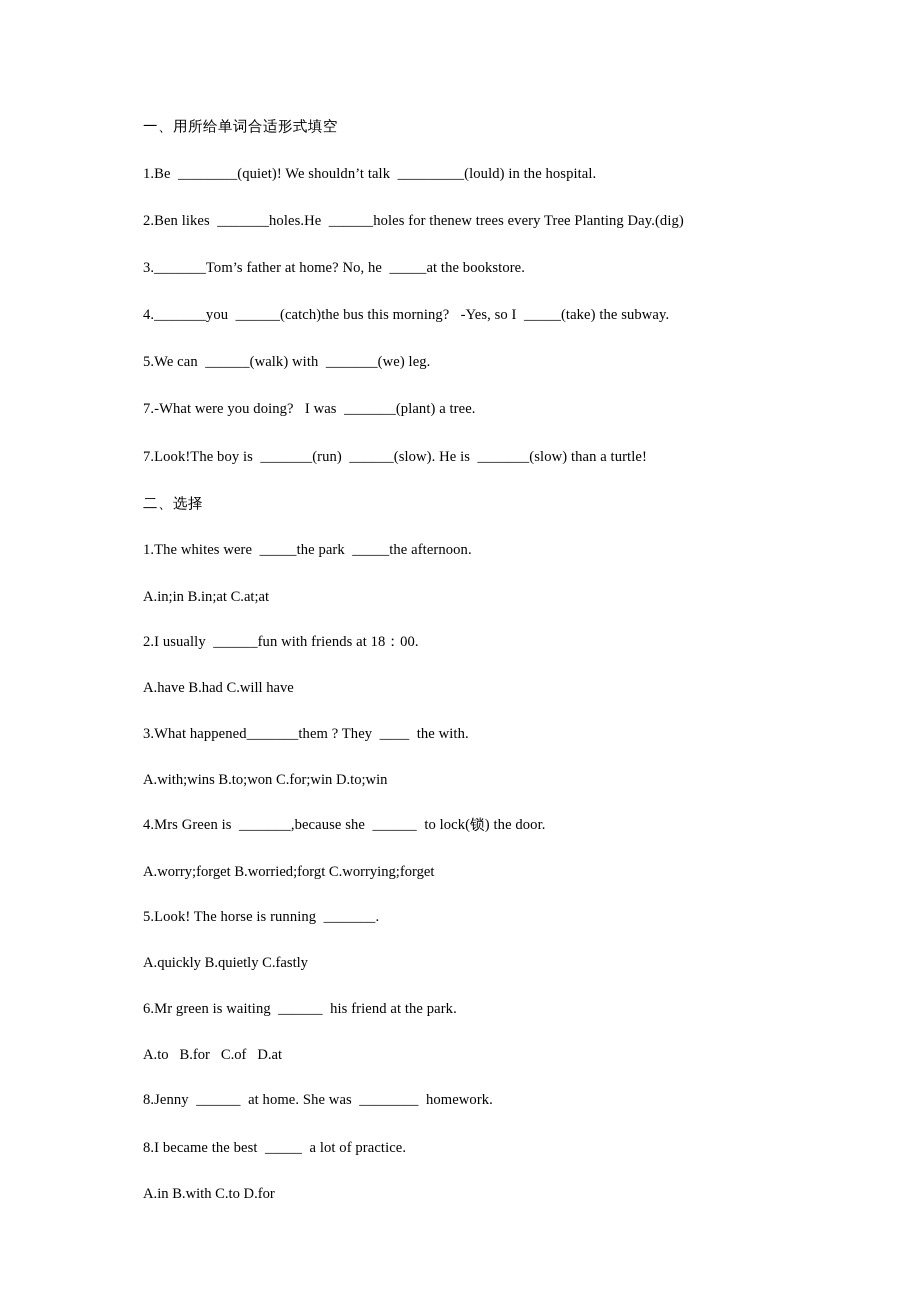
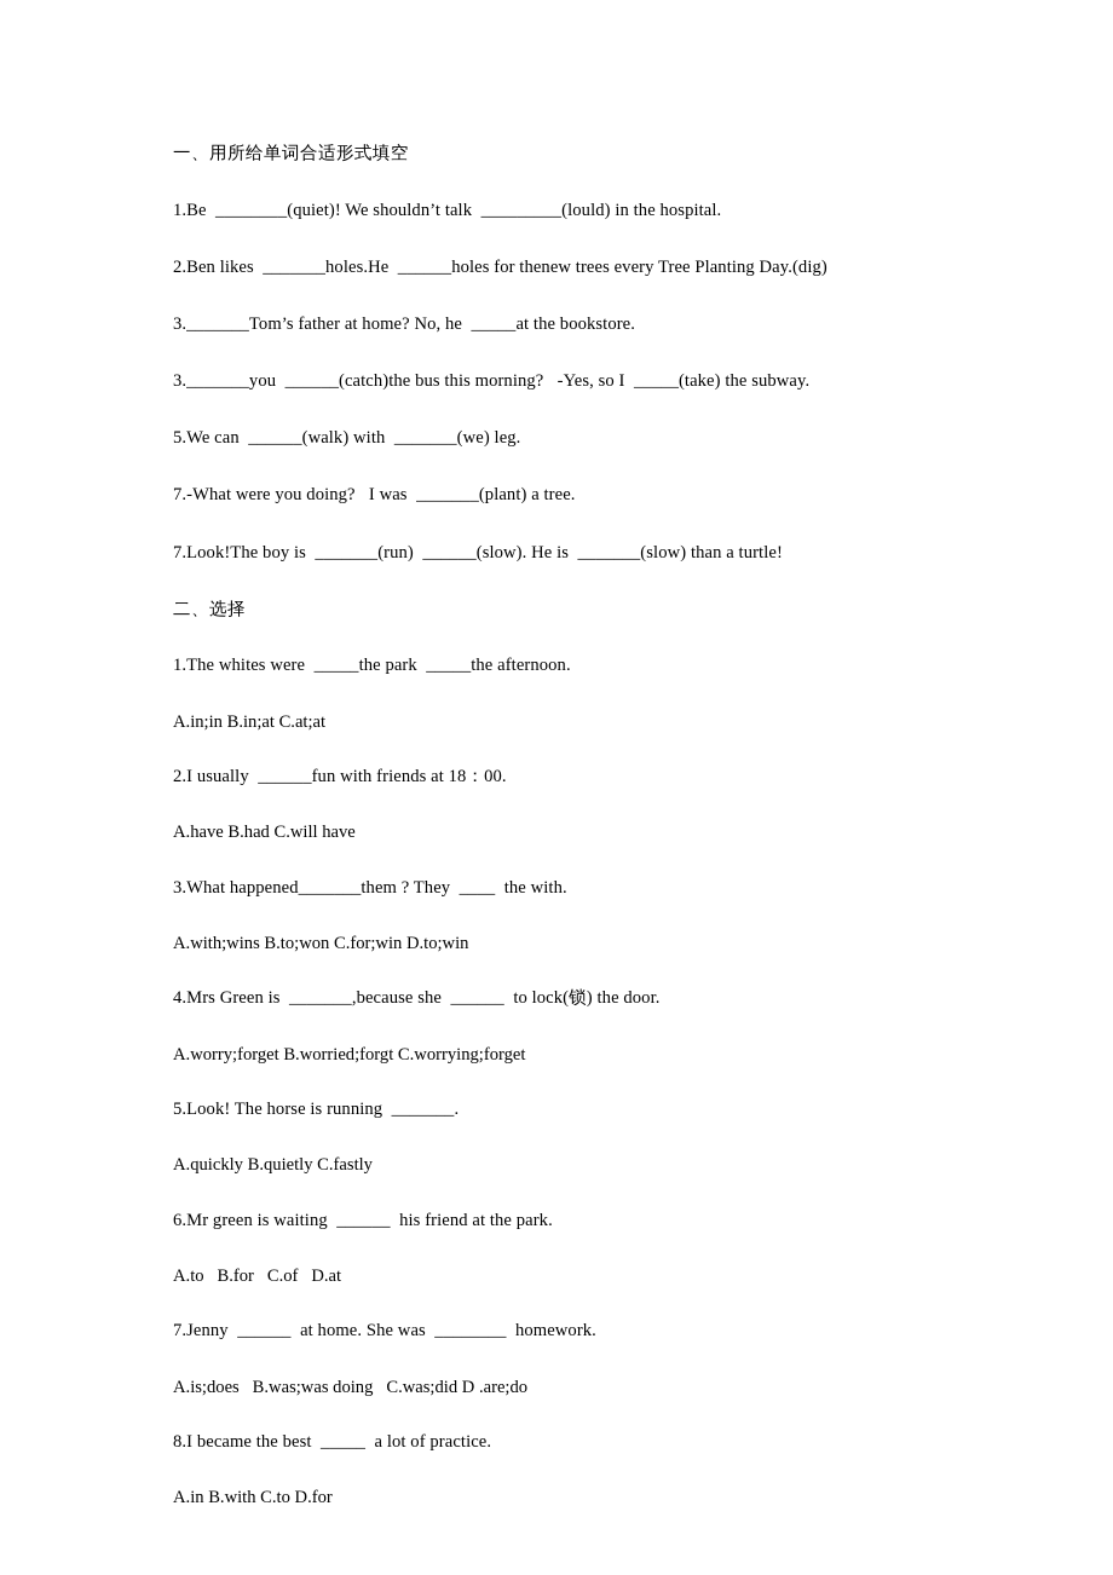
  一、用所给单词合适形式填空
  1.Be ________(quiet)! We shouldn’t talk _________(lould) in the hospital.
  2.Ben likes _______holes.He ______holes for thenew trees every Tree Planting Day.(dig)
  3._______Tom’s father at home? No, he _____at the bookstore.
- 4._______you ______(catch)the bus this morning? -Yes, so I _____(take) the subway.
+ 3._______you ______(catch)the bus this morning? -Yes, so I _____(take) the subway.
  5.We can ______(walk) with _______(we) leg.
  7.-What were you doing? I was _______(plant) a tree.
  7.Look!The boy is _______(run) ______(slow). He is _______(slow) than a turtle!
  二、选择
  1.The whites were _____the park _____the afternoon.
  A.in;in B.in;at C.at;at
  2.I usually ______fun with friends at 18：00.
  A.have B.had C.will have
  3.What happened_______them ? They ____ the with.
  A.with;wins B.to;won C.for;win D.to;win
  4.Mrs Green is _______,because she ______ to lock(锁) the door.
  A.worry;forget B.worried;forgt C.worrying;forget
  5.Look! The horse is running _______.
  A.quickly B.quietly C.fastly
  6.Mr green is waiting ______ his friend at the park.
  A.to B.for C.of D.at
- 8.Jenny ______ at home. She was ________ homework.
+ 7.Jenny ______ at home. She was ________ homework.
+ A.is;does B.was;was doing C.was;did D .are;do
  8.I became the best _____ a lot of practice.
  A.in B.with C.to D.for
